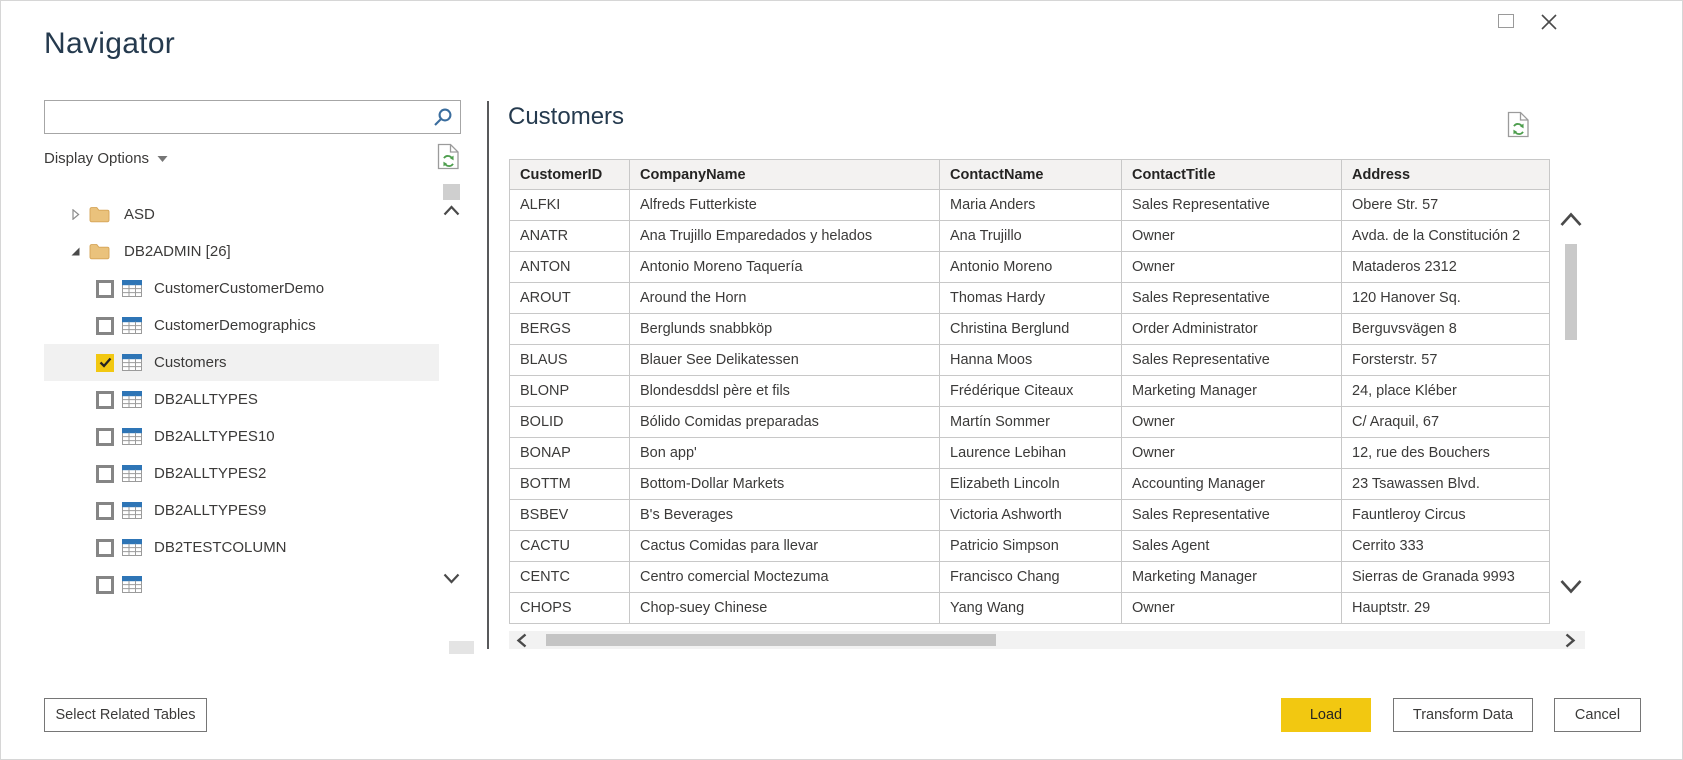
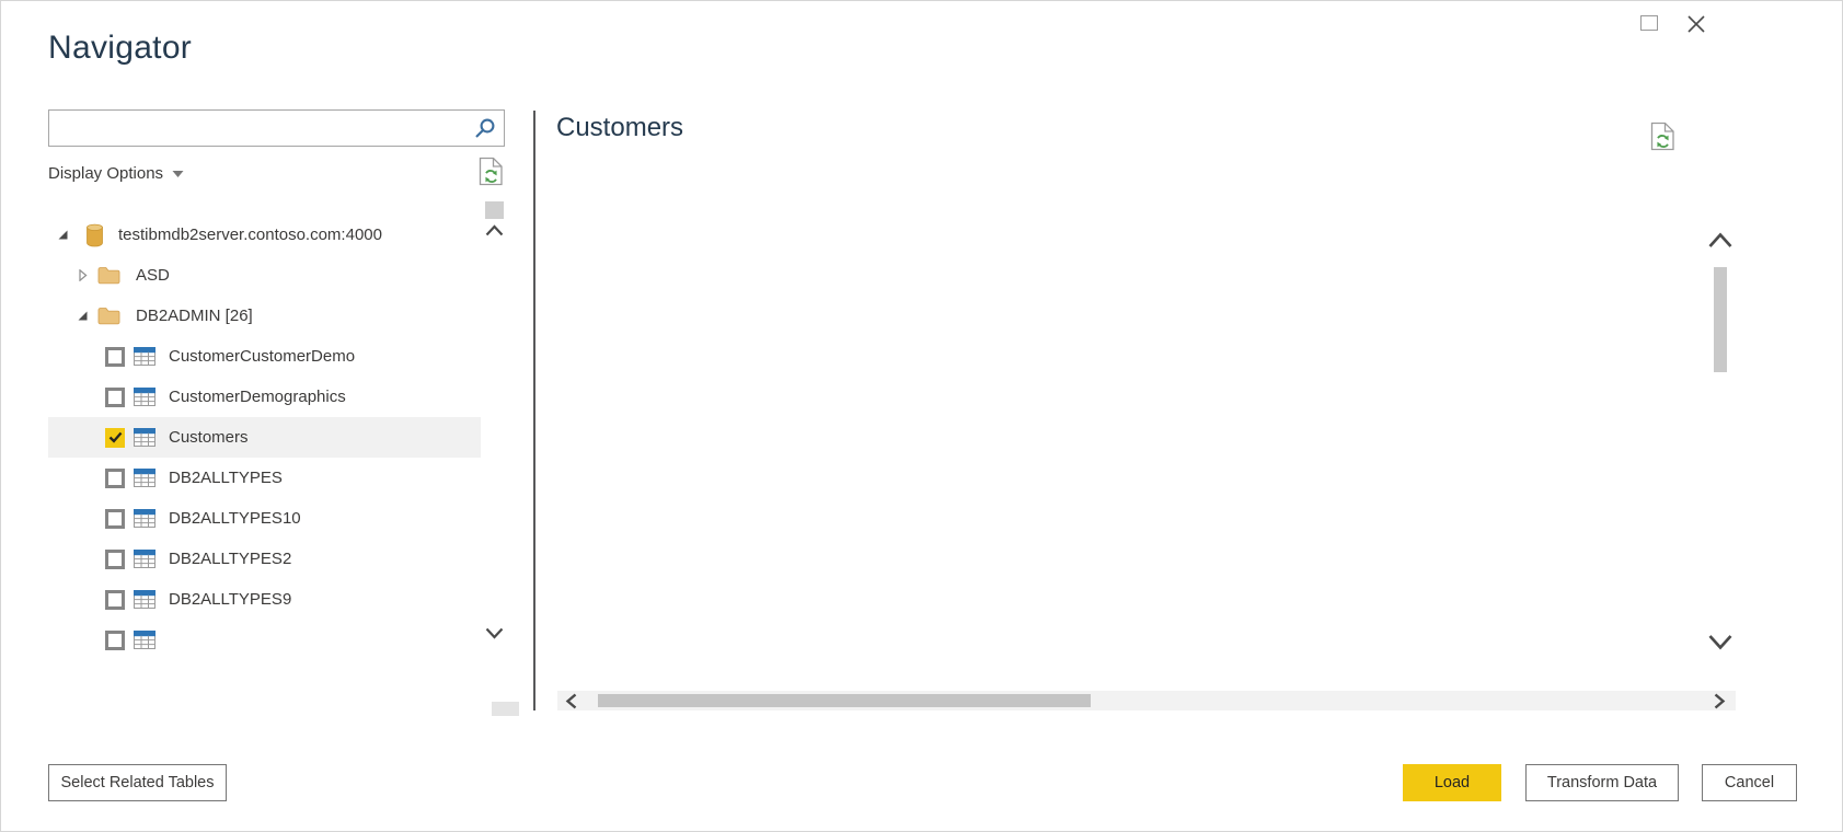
  Navigator
  Display Options
+ testibmdb2server.contoso.com:4000
  ASD
  DB2ADMIN [26]
  CustomerCustomerDemo
  CustomerDemographics
  Customers
  DB2ALLTYPES
  DB2ALLTYPES10
  DB2ALLTYPES2
  DB2ALLTYPES9
- DB2TESTCOLUMN
  Customers
- CustomerID	CompanyName	ContactName	ContactTitle	Address
- ALFKI	Alfreds Futterkiste	Maria Anders	Sales Representative	Obere Str. 57
- ANATR	Ana Trujillo Emparedados y helados	Ana Trujillo	Owner	Avda. de la Constitución 2
- ANTON	Antonio Moreno Taquería	Antonio Moreno	Owner	Mataderos 2312
- AROUT	Around the Horn	Thomas Hardy	Sales Representative	120 Hanover Sq.
- BERGS	Berglunds snabbköp	Christina Berglund	Order Administrator	Berguvsvägen 8
- BLAUS	Blauer See Delikatessen	Hanna Moos	Sales Representative	Forsterstr. 57
- BLONP	Blondesddsl père et fils	Frédérique Citeaux	Marketing Manager	24, place Kléber
- BOLID	Bólido Comidas preparadas	Martín Sommer	Owner	C/ Araquil, 67
- BONAP	Bon app'	Laurence Lebihan	Owner	12, rue des Bouchers
- BOTTM	Bottom-Dollar Markets	Elizabeth Lincoln	Accounting Manager	23 Tsawassen Blvd.
- BSBEV	B's Beverages	Victoria Ashworth	Sales Representative	Fauntleroy Circus
- CACTU	Cactus Comidas para llevar	Patricio Simpson	Sales Agent	Cerrito 333
- CENTC	Centro comercial Moctezuma	Francisco Chang	Marketing Manager	Sierras de Granada 9993
- CHOPS	Chop-suey Chinese	Yang Wang	Owner	Hauptstr. 29
  Select Related Tables
  Load
  Transform Data
  Cancel
